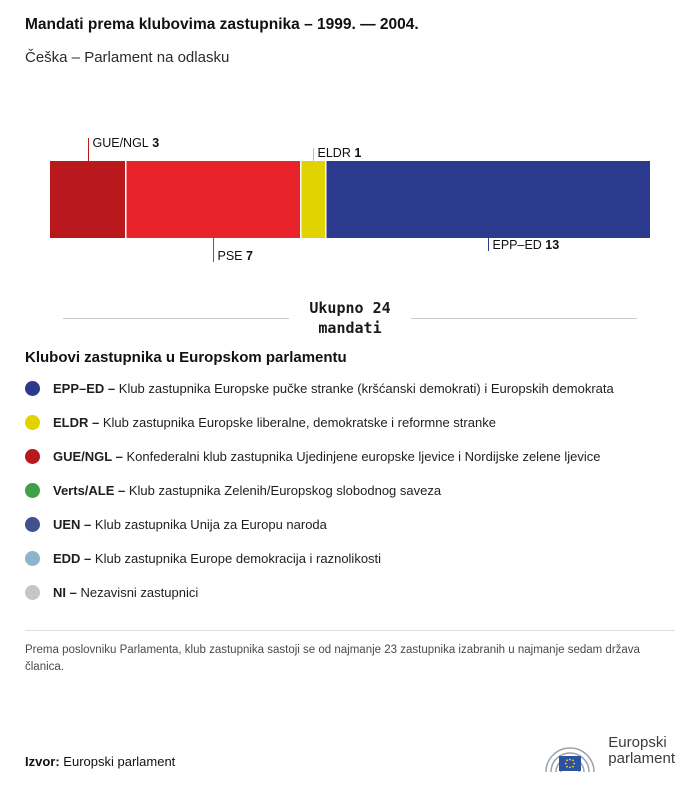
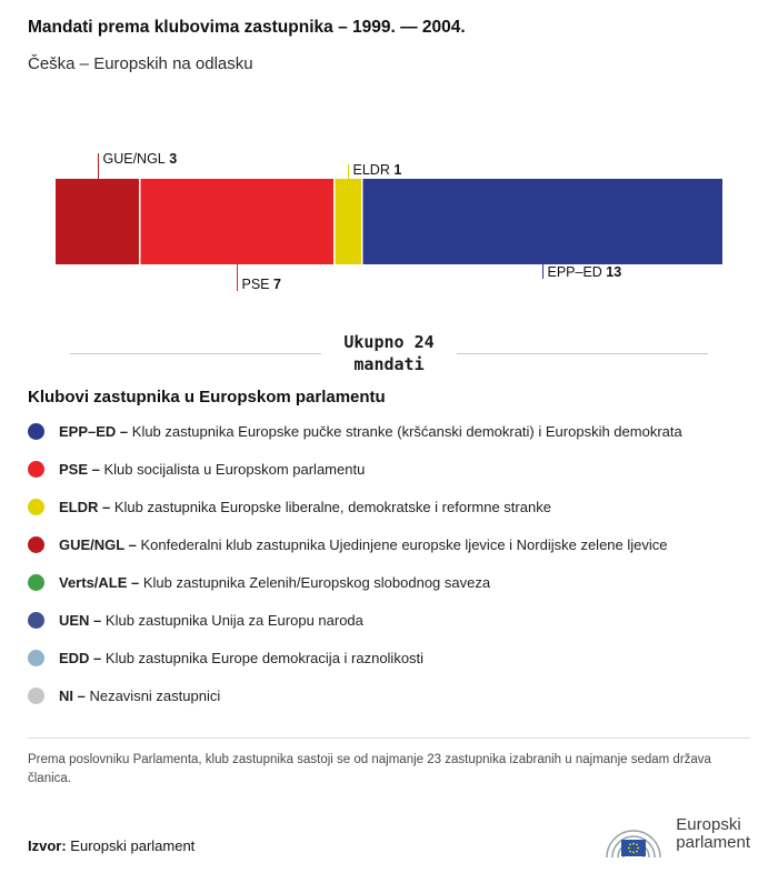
  Mandati prema klubovima zastupnika – 1999. — 2004.
- Češka – Parlament na odlasku
+ Češka – Europskih na odlasku
  GUE/NGL 3
  PSE 7
  ELDR 1
  EPP–ED 13
  Ukupno 24
  mandati
  Klubovi zastupnika u Europskom parlamentu
  EPP–ED – Klub zastupnika Europske pučke stranke (kršćanski demokrati) i Europskih demokrata
+ PSE – Klub socijalista u Europskom parlamentu
  ELDR – Klub zastupnika Europske liberalne, demokratske i reformne stranke
  GUE/NGL – Konfederalni klub zastupnika Ujedinjene europske ljevice i Nordijske zelene ljevice
  Verts/ALE – Klub zastupnika Zelenih/Europskog slobodnog saveza
  UEN – Klub zastupnika Unija za Europu naroda
  EDD – Klub zastupnika Europe demokracija i raznolikosti
  NI – Nezavisni zastupnici
  Prema poslovniku Parlamenta, klub zastupnika sastoji se od najmanje 23 zastupnika izabranih u najmanje sedam država članica.
  Izvor: Europski parlament
  Europski
  parlament
